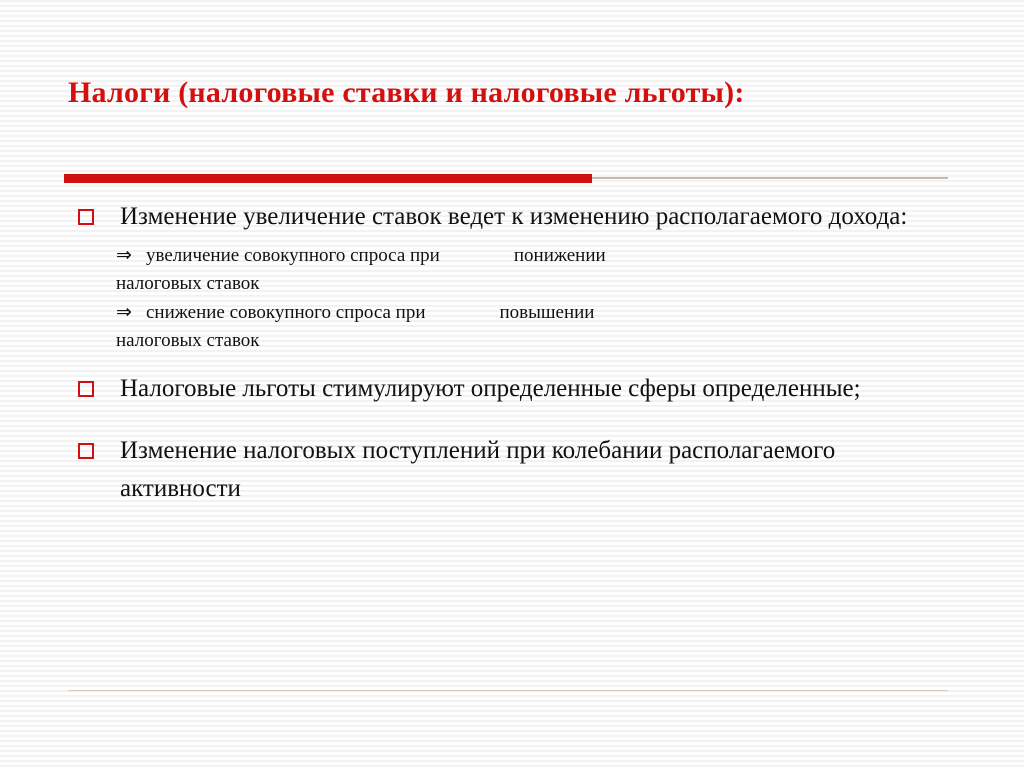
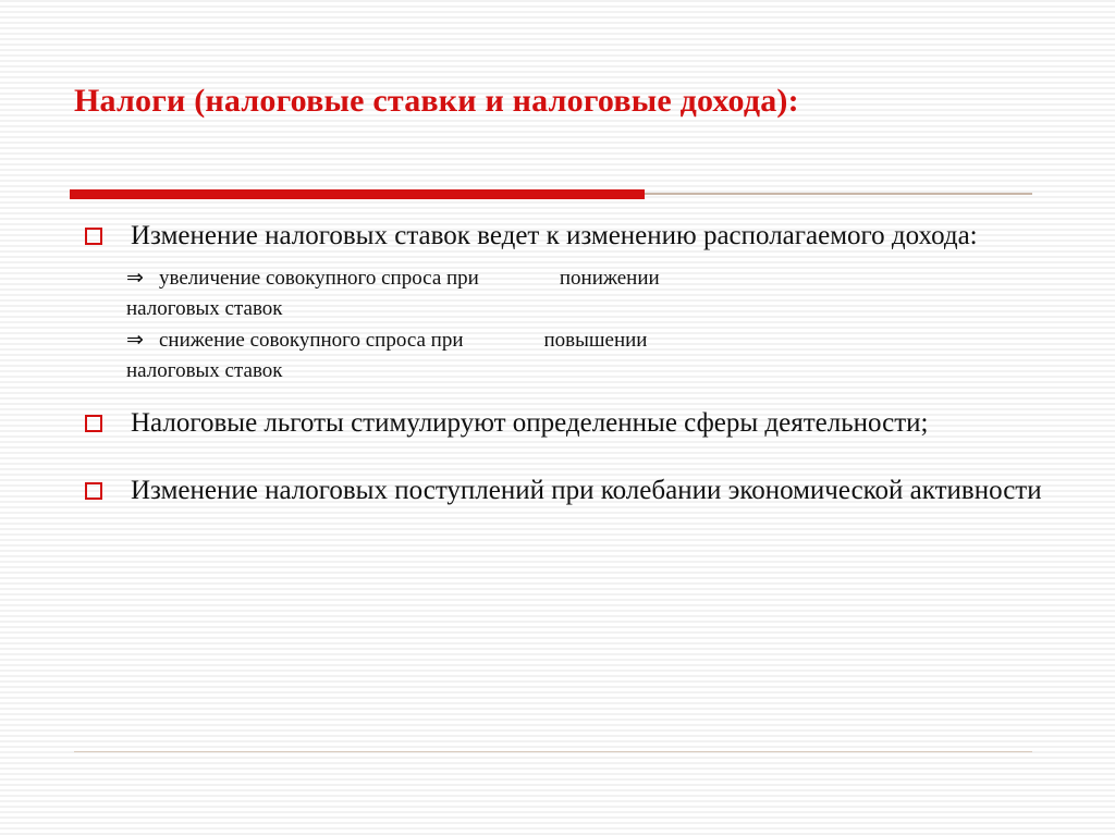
- Налоги (налоговые ставки и налоговые льготы):
+ Налоги (налоговые ставки и налоговые дохода):
- Изменение увеличение ставок ведет к изменению располагаемого дохода:
+ Изменение налоговых ставок ведет к изменению располагаемого дохода:
  ⇒ увеличение совокупного спроса при понижении
  налоговых ставок
  ⇒ снижение совокупного спроса при повышении
  налоговых ставок
- Налоговые льготы стимулируют определенные сферы определенные;
+ Налоговые льготы стимулируют определенные сферы деятельности;
- Изменение налоговых поступлений при колебании располагаемого активности
+ Изменение налоговых поступлений при колебании экономической активности
